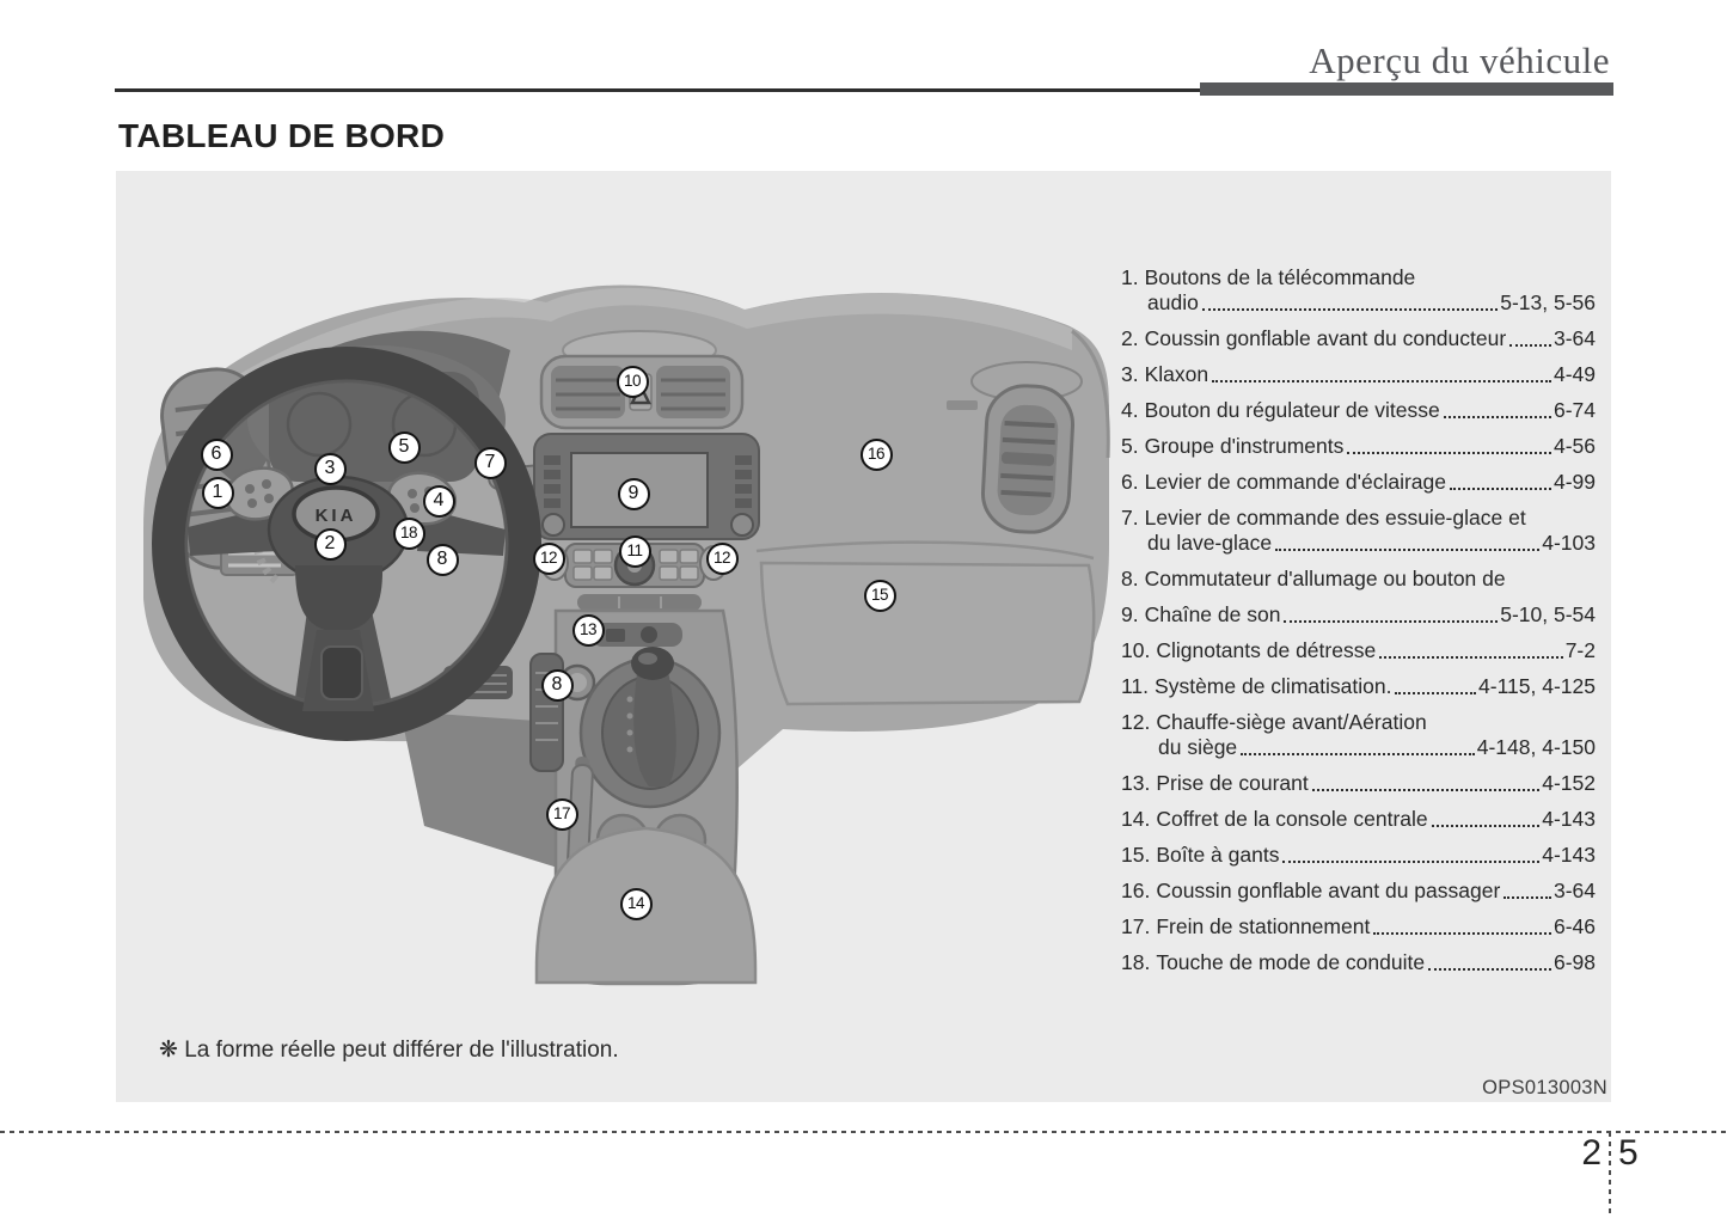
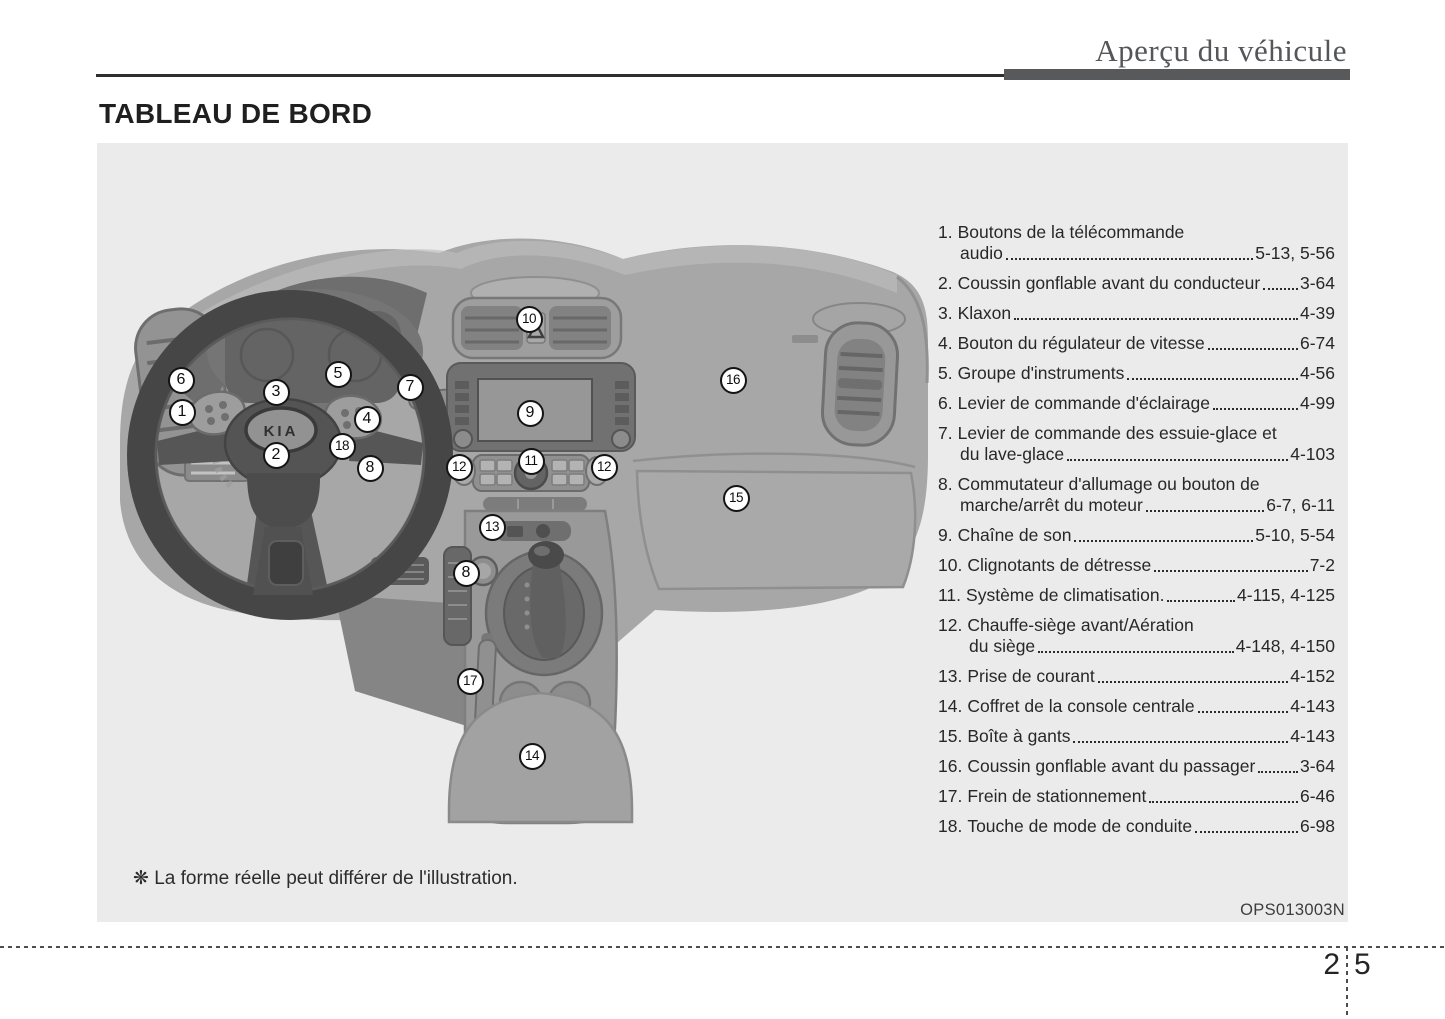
  Aperçu du véhicule
  TABLEAU DE BORD
  KIA
  1
  2
  3
  4
  5
  6
  7
  8
  8
  9
  10
  11
  12
  12
  13
  14
  15
  16
  17
  18
  1.
  Boutons de la télécommande
  audio
  5-13, 5-56
  2.
  Coussin gonflable avant du conducteur
  3-64
  3.
  Klaxon
- 4-49
+ 4-39
  4.
  Bouton du régulateur de vitesse
  6-74
  5.
  Groupe d'instruments
  4-56
  6.
  Levier de commande d'éclairage
  4-99
  7.
  Levier de commande des essuie-glace et
  du lave-glace
  4-103
  8.
  Commutateur d'allumage ou bouton de
+ marche/arrêt du moteur
+ 6-7, 6-11
  9.
  Chaîne de son
  5-10, 5-54
  10.
  Clignotants de détresse
  7-2
  11.
  Système de climatisation.
  4-115, 4-125
  12.
  Chauffe-siège avant/Aération
  du siège
  4-148, 4-150
  13.
  Prise de courant
  4-152
  14.
  Coffret de la console centrale
  4-143
  15.
  Boîte à gants
  4-143
  16.
  Coussin gonflable avant du passager
  3-64
  17.
  Frein de stationnement
  6-46
  18.
  Touche de mode de conduite
  6-98
  ❋ La forme réelle peut différer de l'illustration.
  OPS013003N
  2
  5
